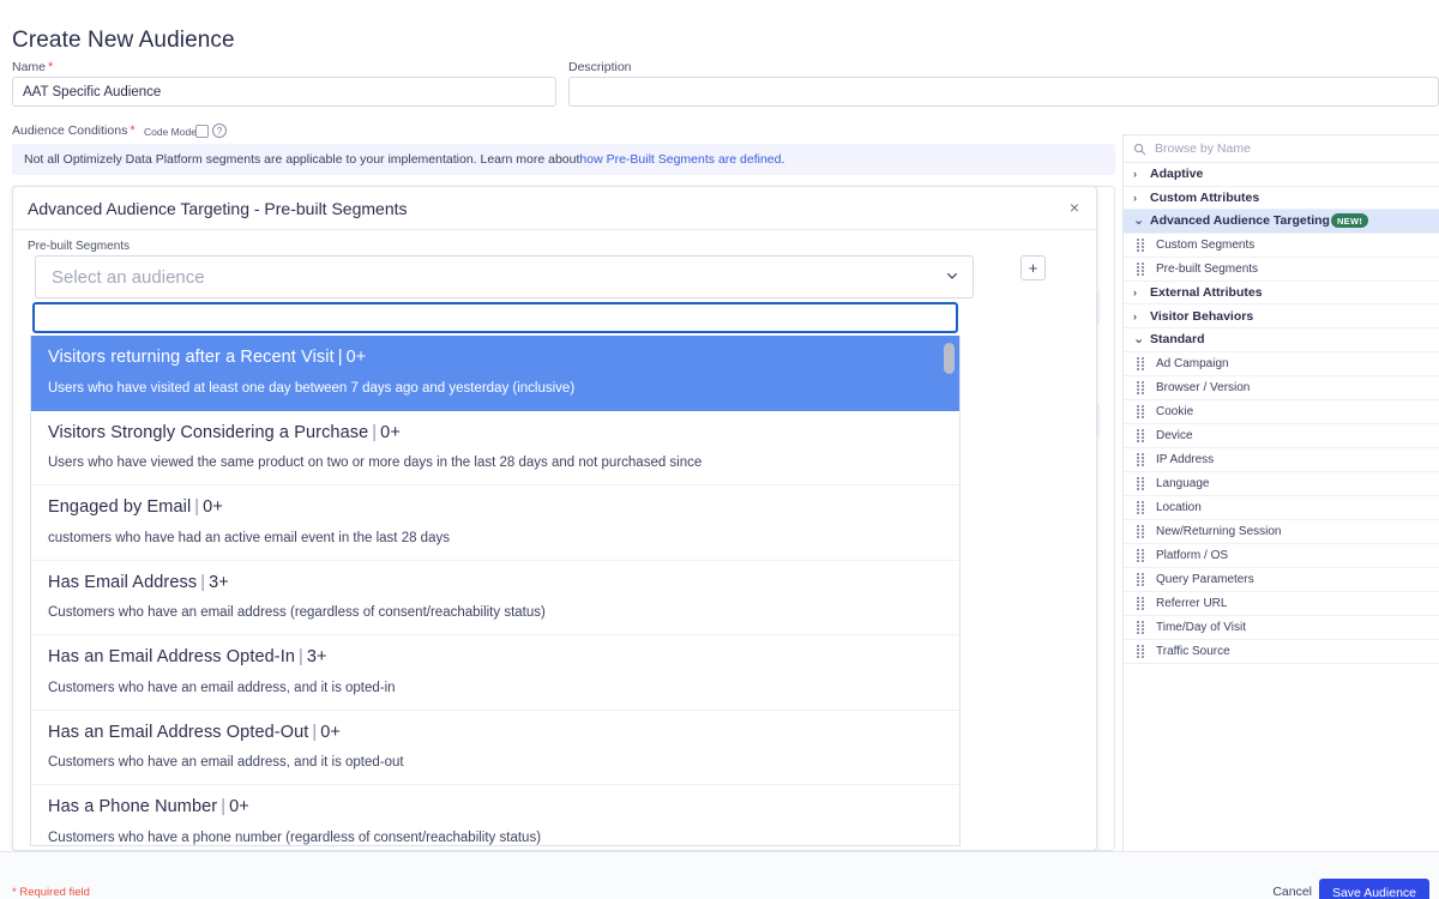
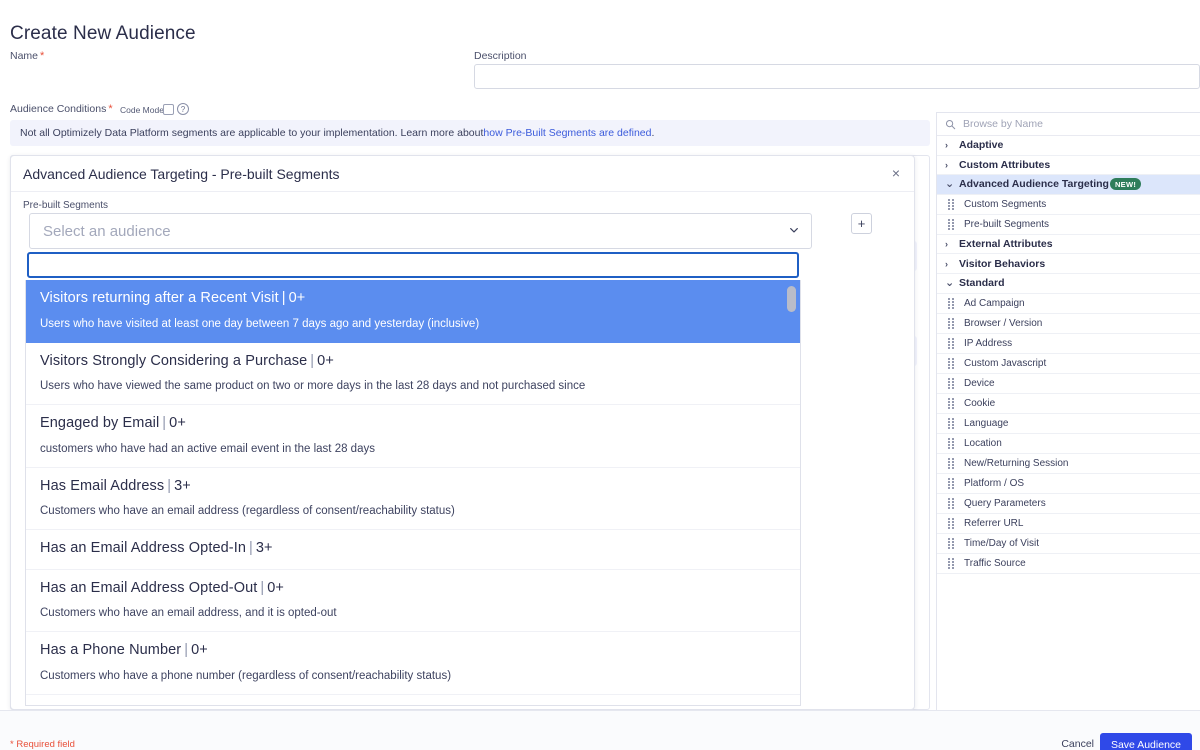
  Create New Audience
  Name *
  Description
- AAT Specific Audience
  Audience Conditions *
  Code Mode
  ?
  Not all Optimizely Data Platform segments are applicable to your implementation. Learn more about
  how Pre-Built Segments are defined
  .
  Advanced Audience Targeting - Pre-built Segments
  ×
  Pre-built Segments
  Select an audience
  Visitors returning after a Recent Visit | 0+
  Users who have visited at least one day between 7 days ago and yesterday (inclusive)
  Visitors Strongly Considering a Purchase | 0+
  Users who have viewed the same product on two or more days in the last 28 days and not purchased since
  Engaged by Email | 0+
  customers who have had an active email event in the last 28 days
  Has Email Address | 3+
  Customers who have an email address (regardless of consent/reachability status)
  Has an Email Address Opted-In | 3+
- Customers who have an email address, and it is opted-in
  Has an Email Address Opted-Out | 0+
  Customers who have an email address, and it is opted-out
  Has a Phone Number | 0+
  Customers who have a phone number (regardless of consent/reachability status)
  +
  Browse by Name
  ›
  Adaptive
  ›
  Custom Attributes
  ⌄
  Advanced Audience Targeting
  NEW!
  Custom Segments
  Pre-built Segments
  ›
  External Attributes
  ›
  Visitor Behaviors
  ⌄
  Standard
  Ad Campaign
  Browser / Version
- Cookie
+ IP Address
+ Custom Javascript
  Device
- IP Address
+ Cookie
  Language
  Location
  New/Returning Session
  Platform / OS
  Query Parameters
  Referrer URL
  Time/Day of Visit
  Traffic Source
  * Required field
  Cancel
  Save Audience
